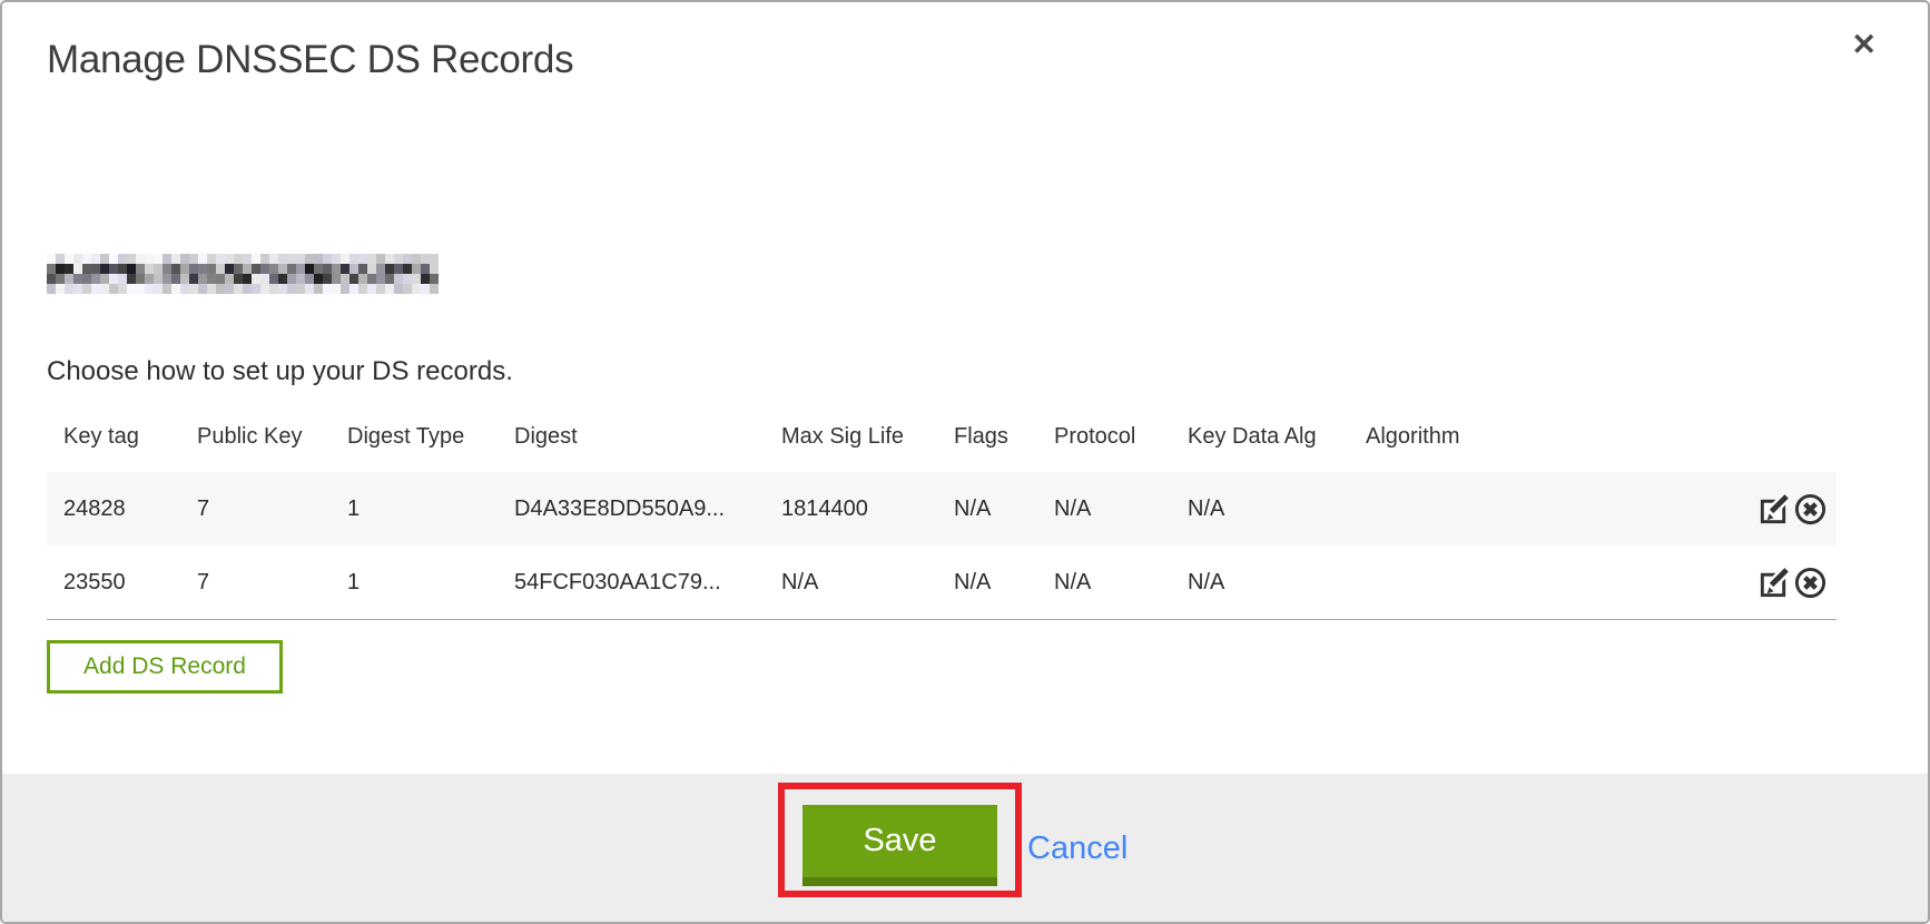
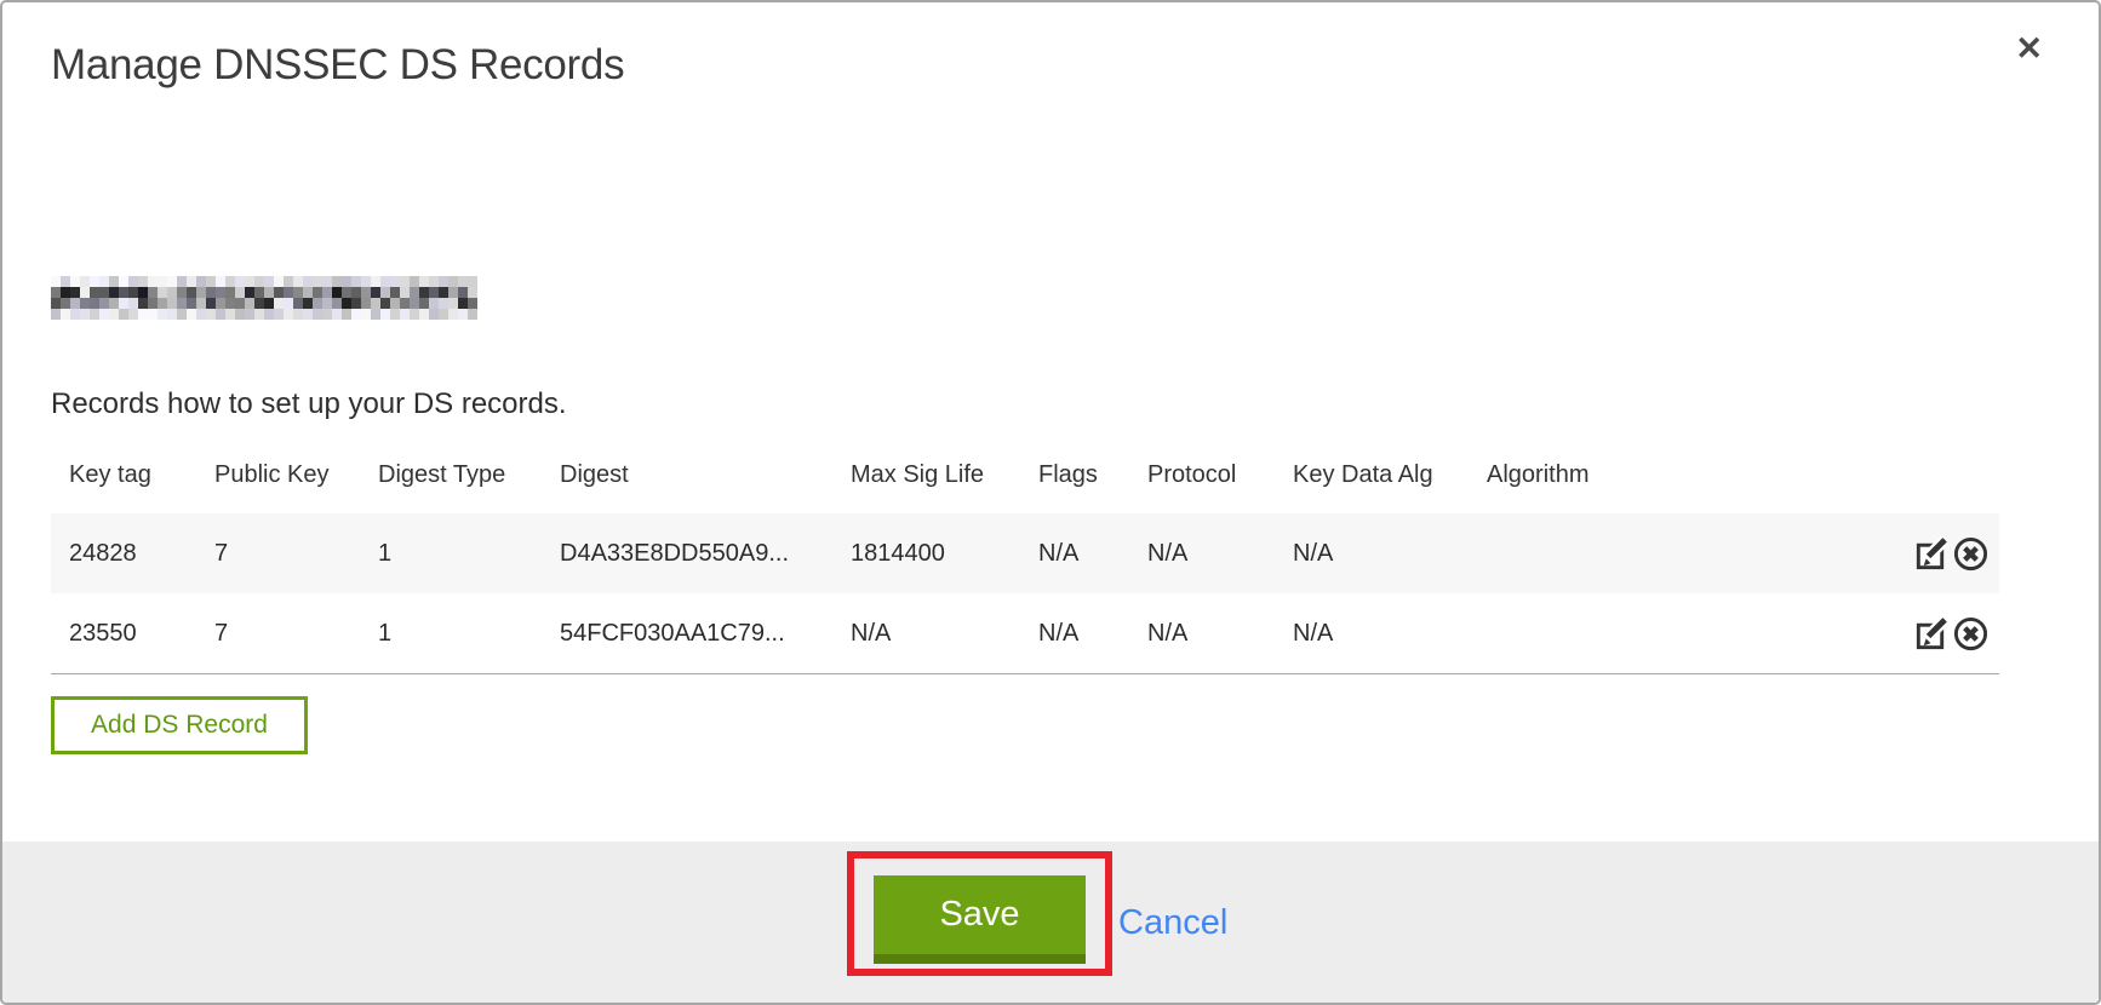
  Manage DNSSEC DS Records
  ✕
- Choose how to set up your DS records.
+ Records how to set up your DS records.
  Key tag
  Public Key
  Digest Type
  Digest
  Max Sig Life
  Flags
  Protocol
  Key Data Alg
  Algorithm
  24828
  7
  1
  D4A33E8DD550A9...
  1814400
  N/A
  N/A
  N/A
  23550
  7
  1
  54FCF030AA1C79...
  N/A
  N/A
  N/A
  N/A
  Add DS Record
  Save
  Cancel
